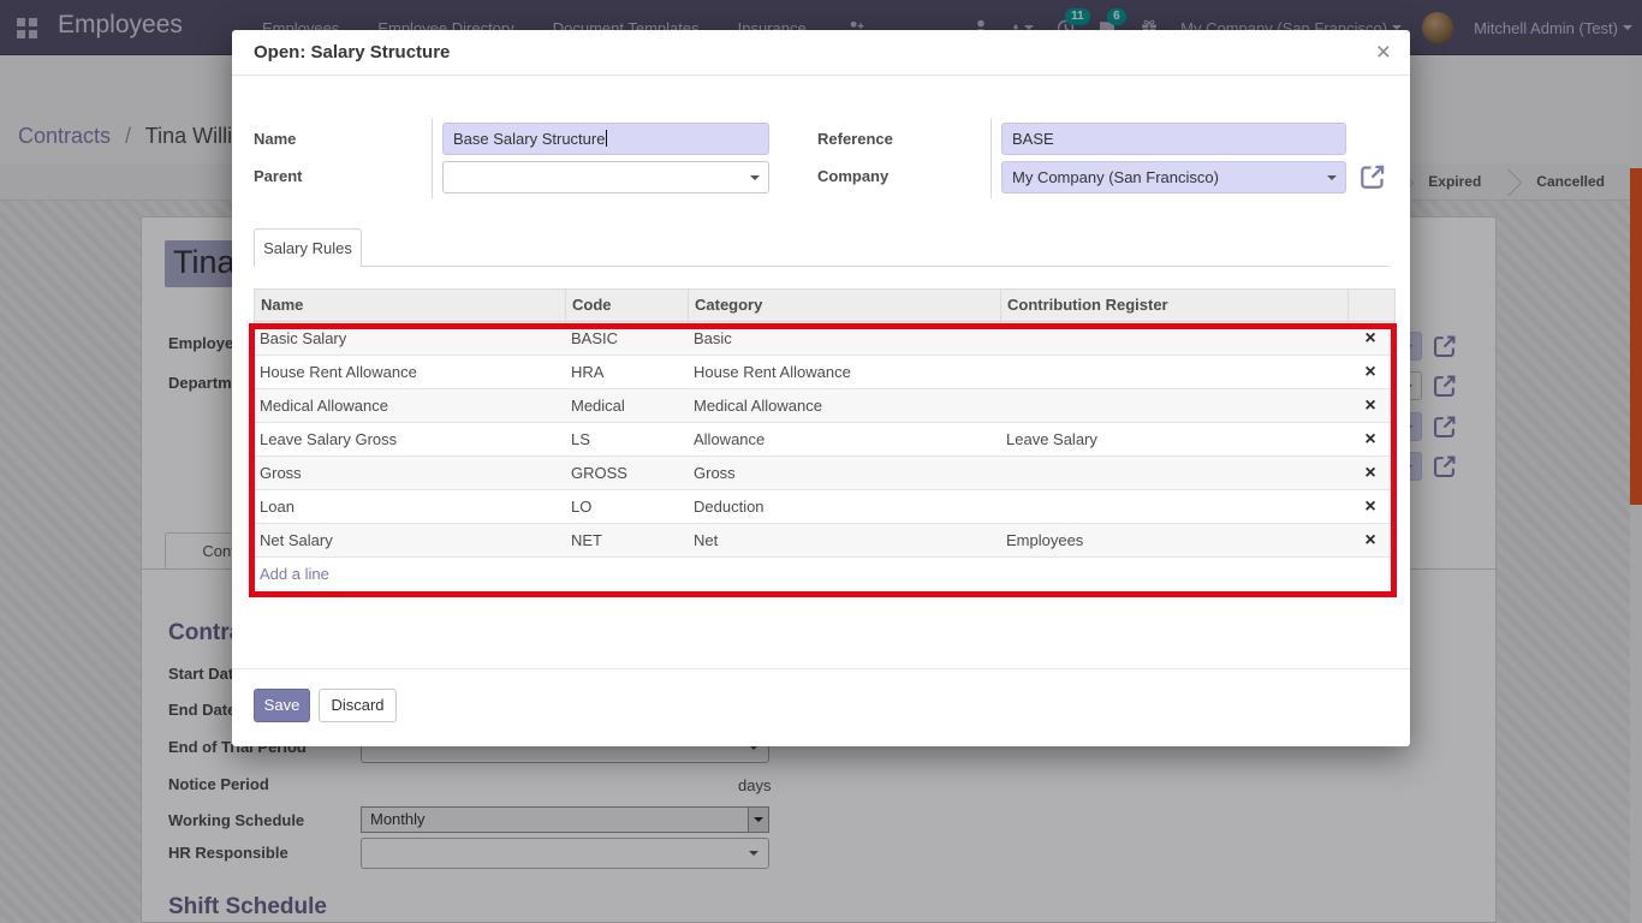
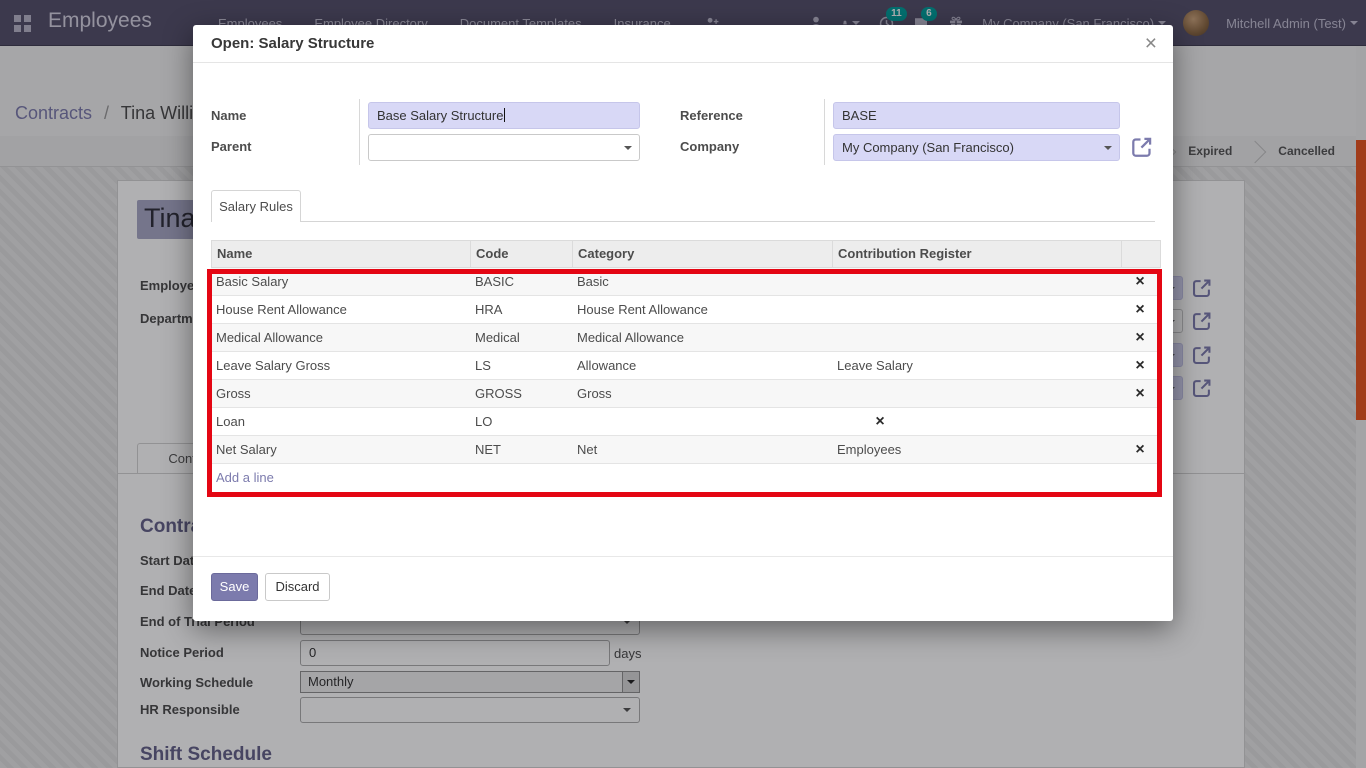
  Employees
  Employees
  Employee Directory
  Document Templates
  Insurance
  11
  6
  My Company (San Francisco)
  Mitchell Admin (Test)
  Contracts / Tina Willi
  Expired
  Cancelled
  Employe
  Departm
  Start Da
  End Dat
  End of Trial Period
  Notice Period
+ 0
  days
  Working Schedule
  Monthly
  HR Responsible
  Shift Schedule
  Open: Salary Structure
  ×
  Name
  Base Salary Structure
  Parent
  Reference
  BASE
  Company
  My Company (San Francisco)
  Salary Rules
  Name
  Code
  Category
  Contribution Register
  Basic Salary
  BASIC
  Basic
  ×
  House Rent Allowance
  HRA
  House Rent Allowance
  ×
  Medical Allowance
  Medical
  Medical Allowance
  ×
  Leave Salary Gross
  LS
  Allowance
  Leave Salary
  ×
  Gross
  GROSS
  Gross
  ×
  Loan
  LO
- Deduction
  ×
  Net Salary
  NET
  Net
  Employees
  ×
  Add a line
  Save
  Discard
